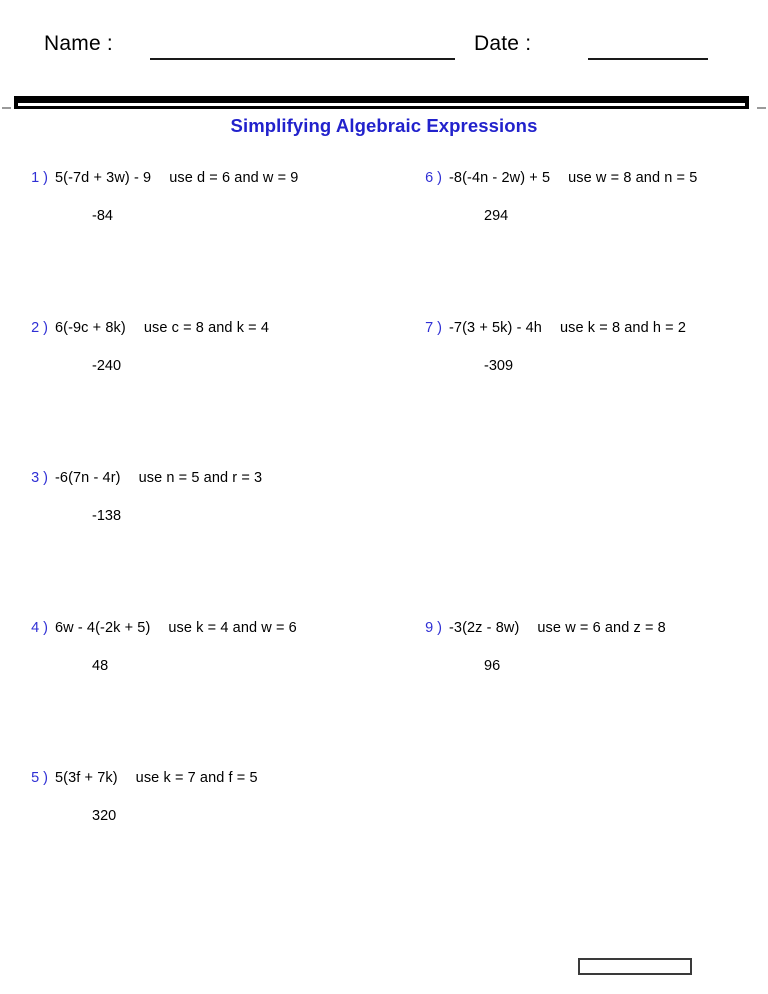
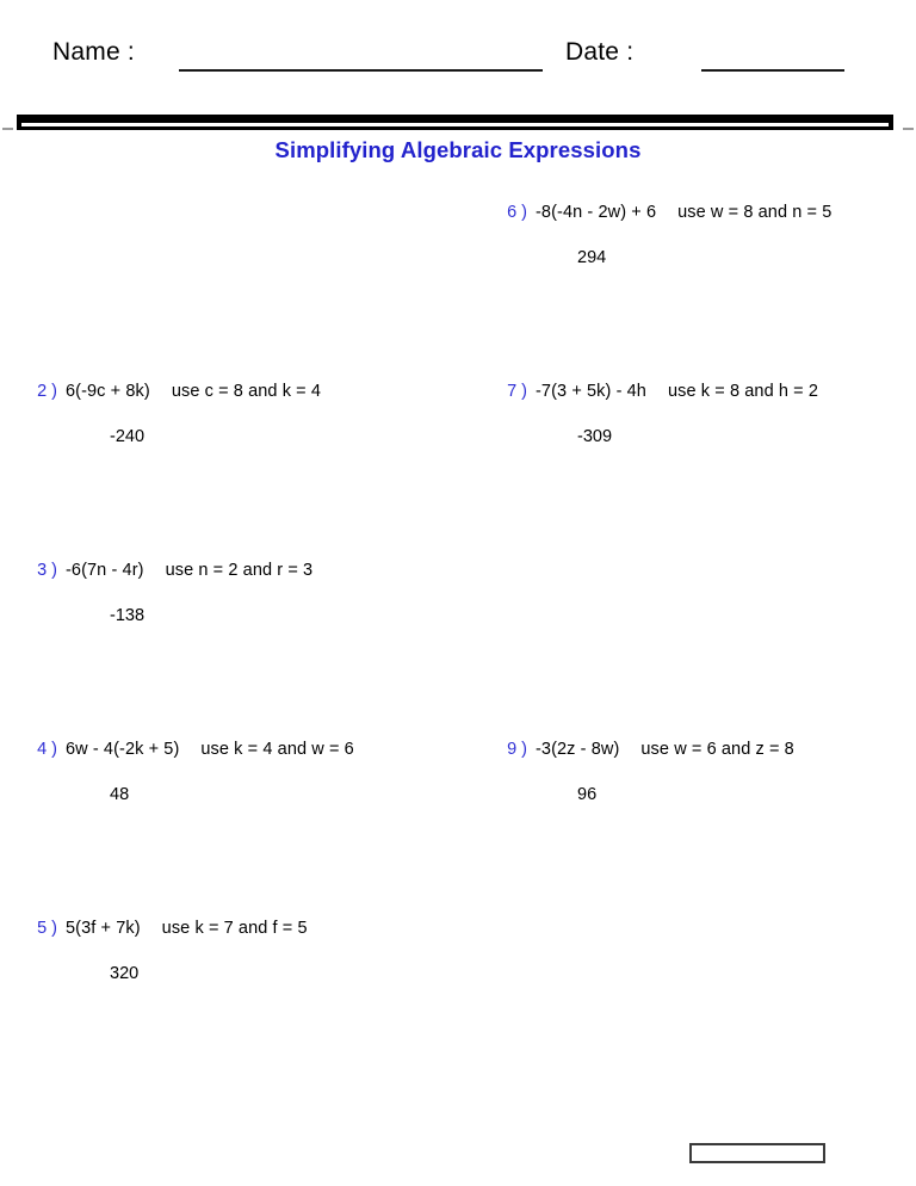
  Name :
  Date :
  Simplifying Algebraic Expressions
- 1 )
- 5(-7d + 3w) - 9 use d = 6 and w = 9
- -84
  6 )
- -8(-4n - 2w) + 5 use w = 8 and n = 5
+ -8(-4n - 2w) + 6 use w = 8 and n = 5
  294
  2 )
  6(-9c + 8k) use c = 8 and k = 4
  -240
  7 )
  -7(3 + 5k) - 4h use k = 8 and h = 2
  -309
  3 )
- -6(7n - 4r) use n = 5 and r = 3
+ -6(7n - 4r) use n = 2 and r = 3
  -138
  4 )
  6w - 4(-2k + 5) use k = 4 and w = 6
  48
  9 )
  -3(2z - 8w) use w = 6 and z = 8
  96
  5 )
  5(3f + 7k) use k = 7 and f = 5
  320
